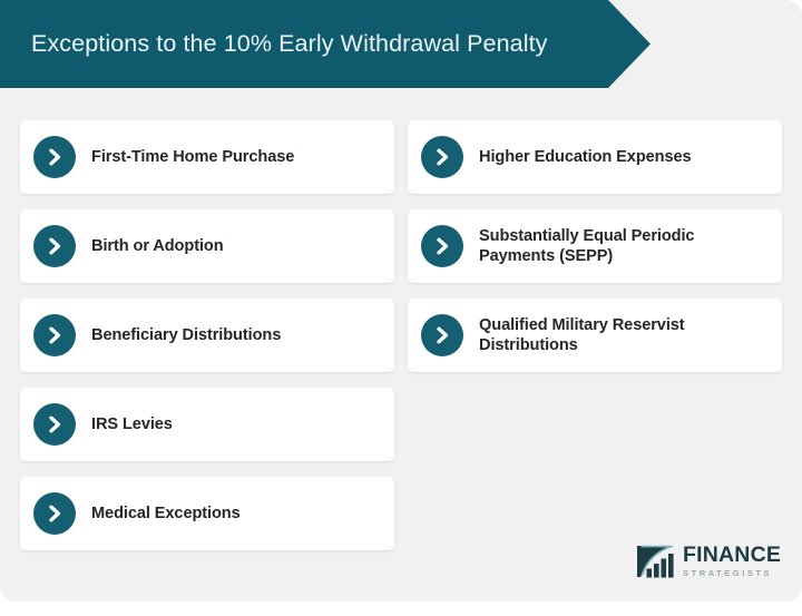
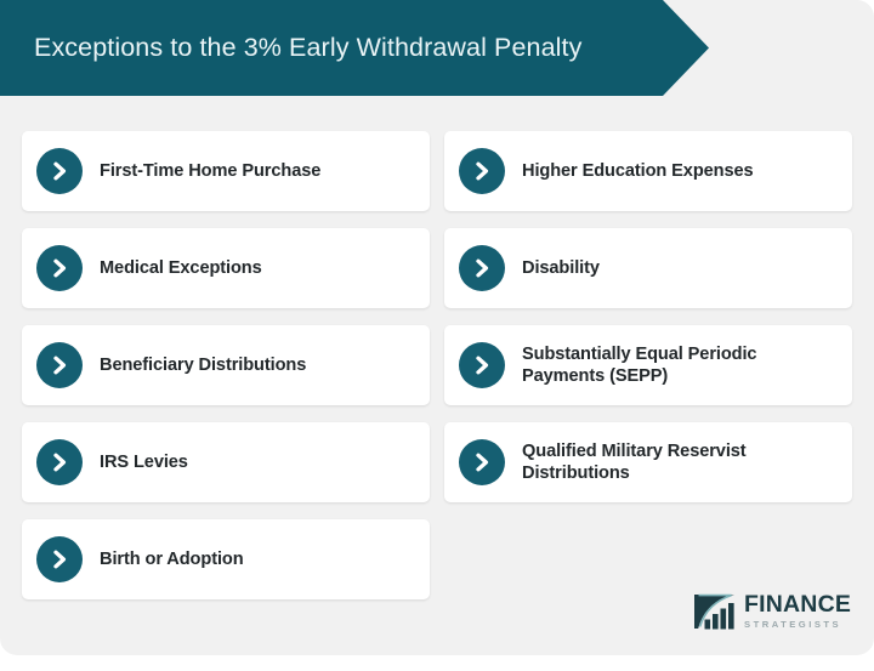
- Exceptions to the 10% Early Withdrawal Penalty
+ Exceptions to the 3% Early Withdrawal Penalty
  First-Time Home Purchase
- Birth or Adoption
+ Medical Exceptions
  Beneficiary Distributions
  IRS Levies
- Medical Exceptions
+ Birth or Adoption
  Higher Education Expenses
+ Disability
  Substantially Equal Periodic Payments (SEPP)
  Qualified Military Reservist Distributions
  FINANCE
  STRATEGISTS
